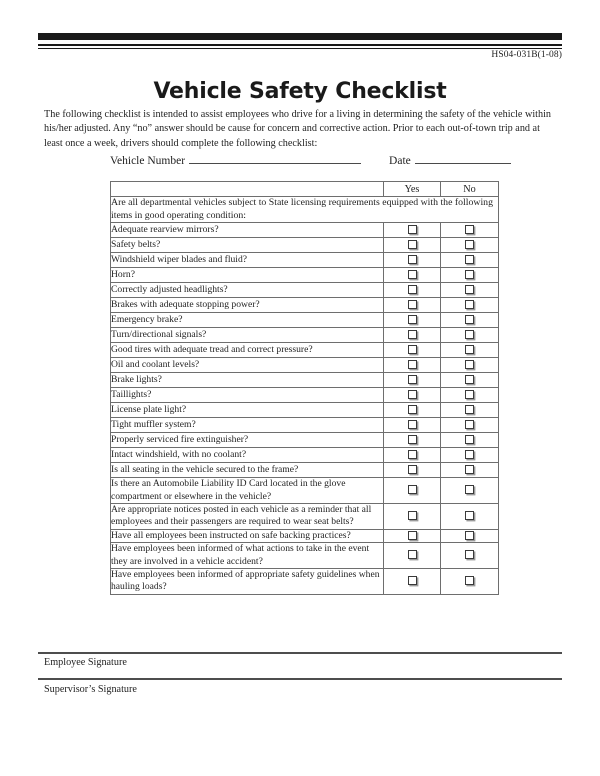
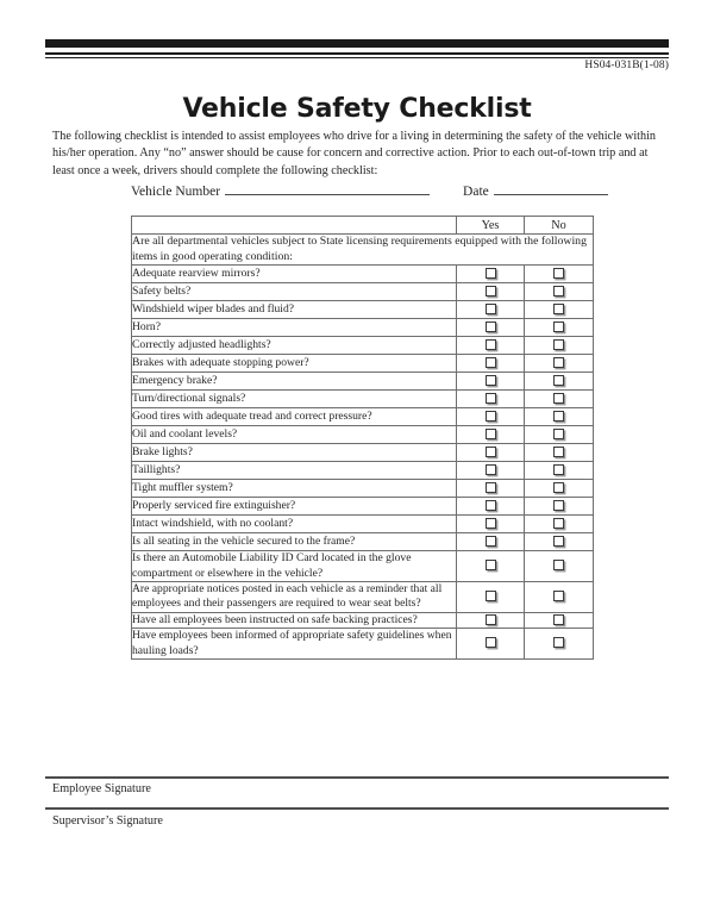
  HS04-031B(1-08)
  Vehicle Safety Checklist
- The following checklist is intended to assist employees who drive for a living in determining the safety of the vehicle within his/her adjusted. Any “no” answer should be cause for concern and corrective action. Prior to each out-of-town trip and at least once a week, drivers should complete the following checklist:
+ The following checklist is intended to assist employees who drive for a living in determining the safety of the vehicle within his/her operation. Any “no” answer should be cause for concern and corrective action. Prior to each out-of-town trip and at least once a week, drivers should complete the following checklist:
  Vehicle Number Date
  	Yes	No
  Are all departmental vehicles subject to State licensing requirements equipped with the following items in good operating condition:
  Adequate rearview mirrors?
  Safety belts?
  Windshield wiper blades and fluid?
  Horn?
  Correctly adjusted headlights?
  Brakes with adequate stopping power?
  Emergency brake?
  Turn/directional signals?
  Good tires with adequate tread and correct pressure?
  Oil and coolant levels?
  Brake lights?
  Taillights?
- License plate light?
  Tight muffler system?
  Properly serviced fire extinguisher?
  Intact windshield, with no coolant?
  Is all seating in the vehicle secured to the frame?
  Is there an Automobile Liability ID Card located in the glove compartment or elsewhere in the vehicle?
  Are appropriate notices posted in each vehicle as a reminder that all employees and their passengers are required to wear seat belts?
  Have all employees been instructed on safe backing practices?
- Have employees been informed of what actions to take in the event they are involved in a vehicle accident?
  Have employees been informed of appropriate safety guidelines when hauling loads?
  Employee Signature
  Supervisor’s Signature
